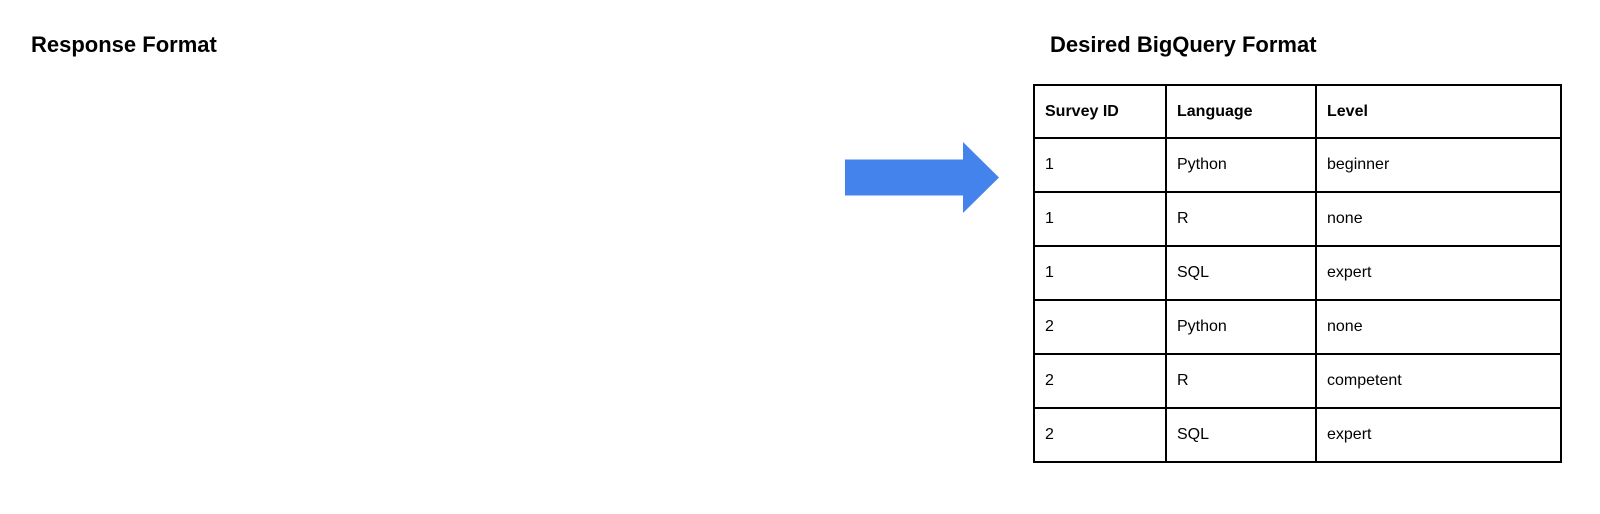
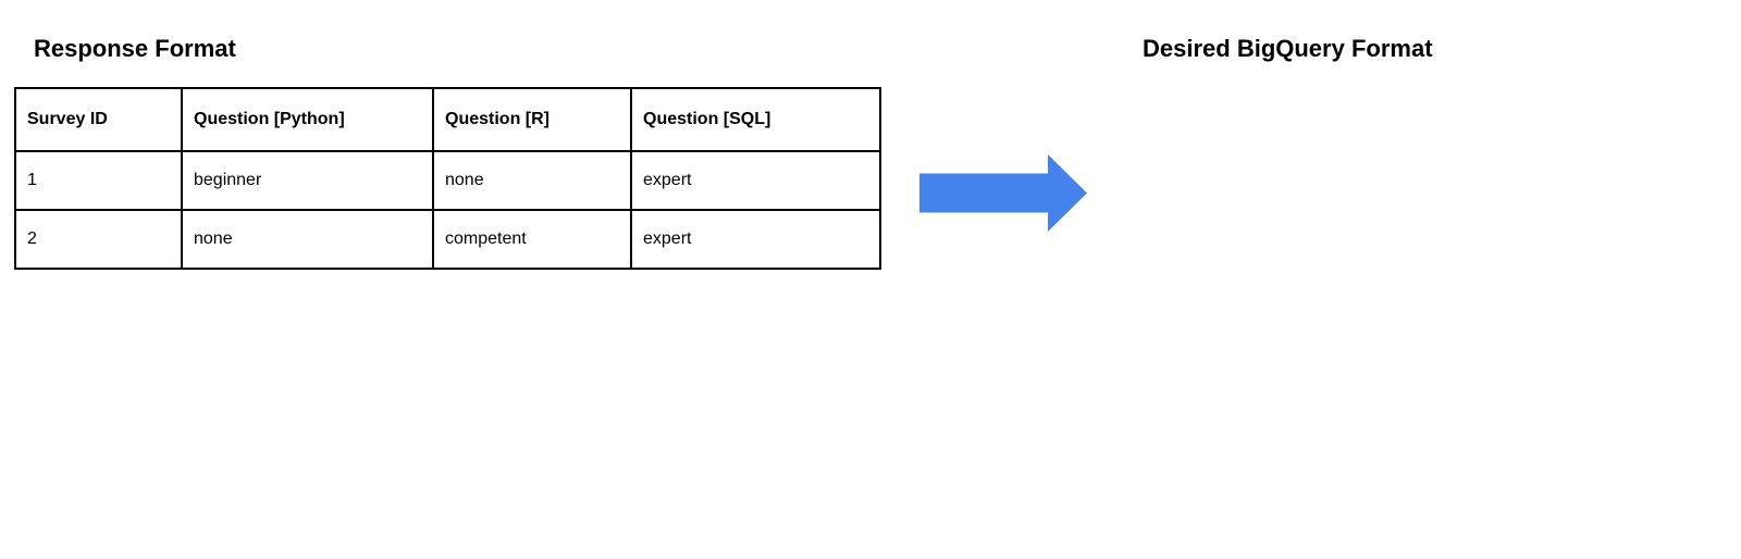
  Response Format
+ Survey ID	Question [Python]	Question [R]	Question [SQL]
+ 1	beginner	none	expert
+ 2	none	competent	expert
  Desired BigQuery Format
- Survey ID	Language	Level
- 1	Python	beginner
- 1	R	none
- 1	SQL	expert
- 2	Python	none
- 2	R	competent
- 2	SQL	expert
